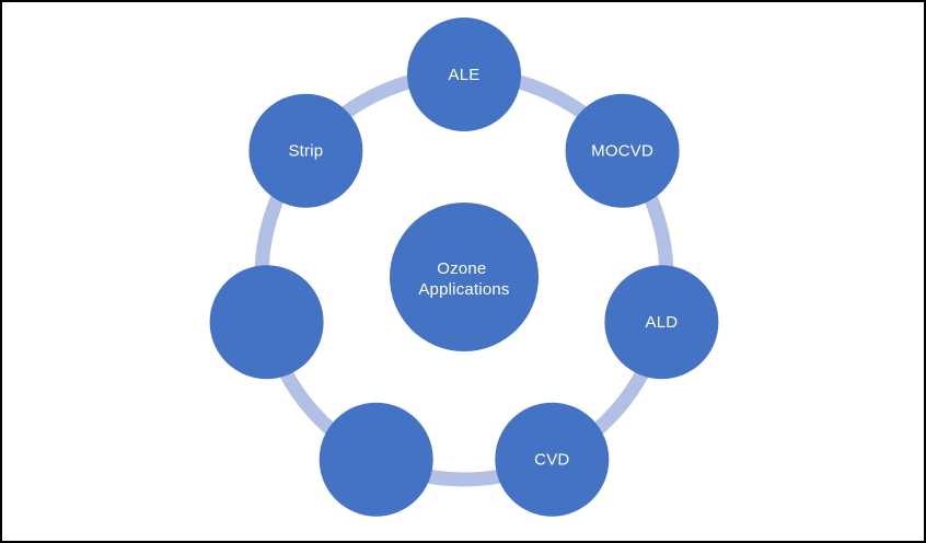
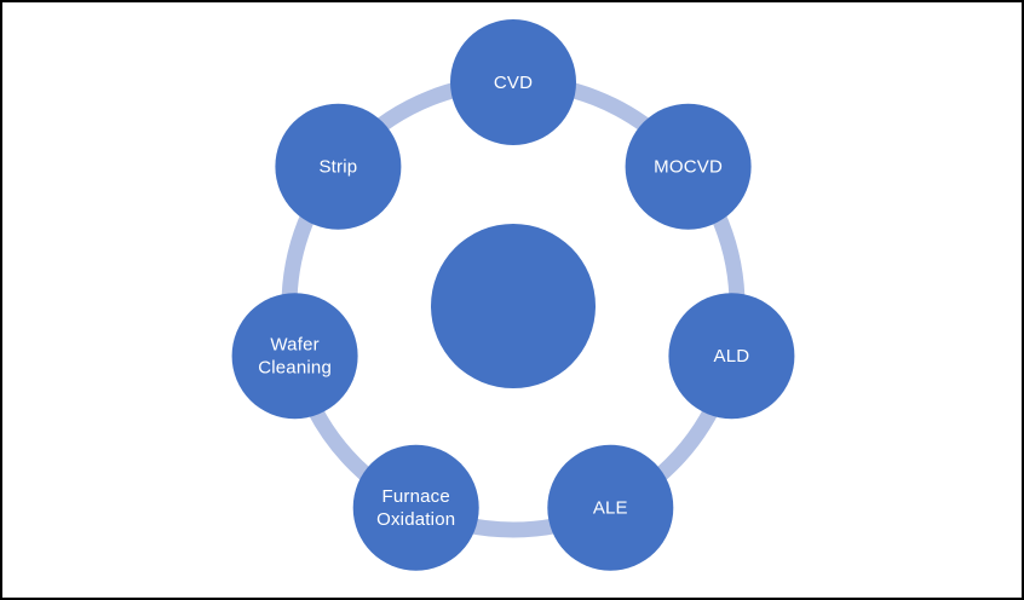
- ALE
+ CVD
  MOCVD
  ALD
- CVD
+ ALE
+ Furnace Oxidation
+ Wafer Cleaning
  Strip
- Ozone Applications
